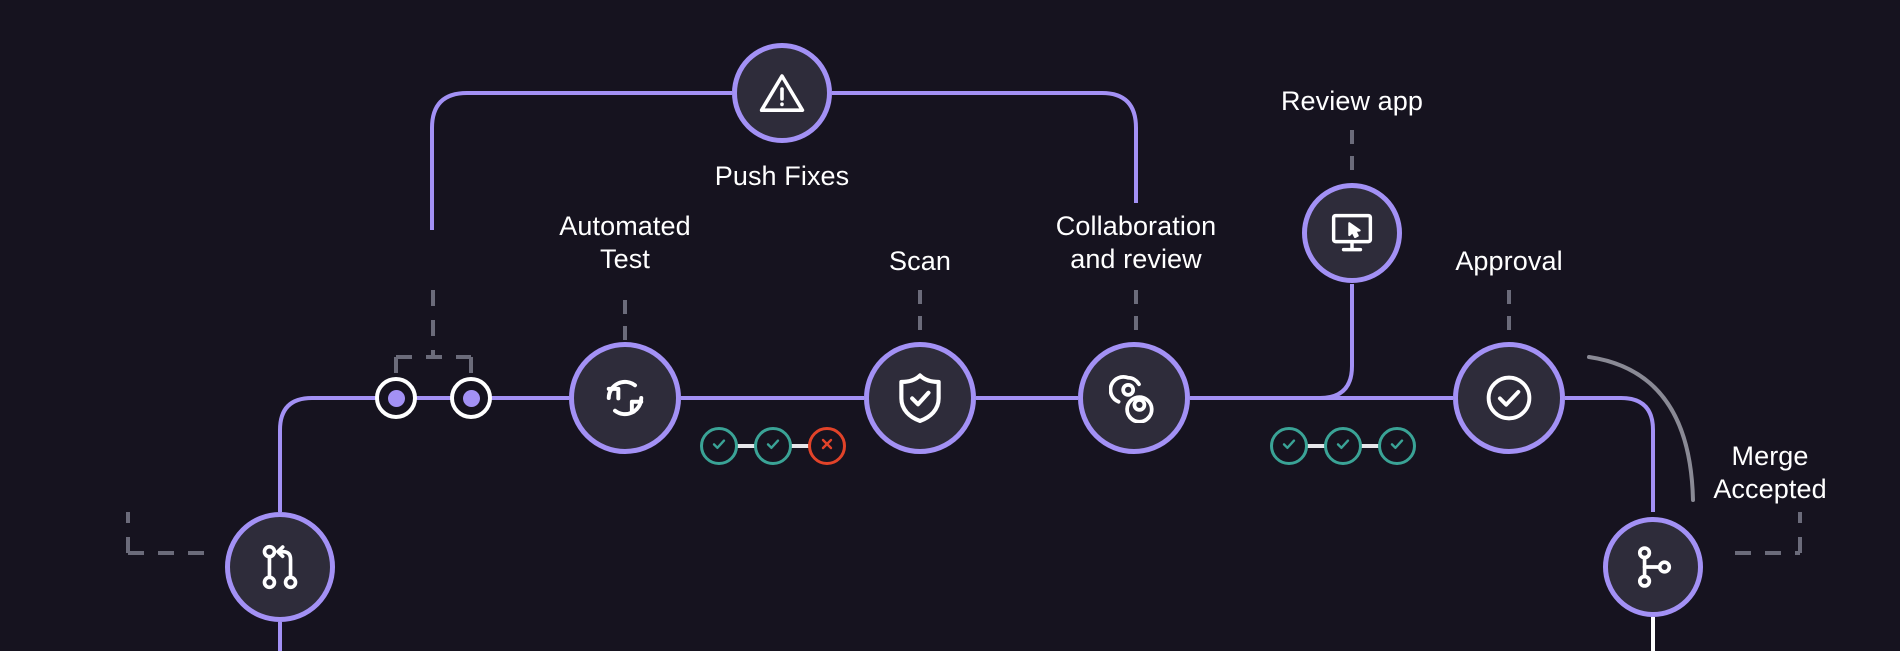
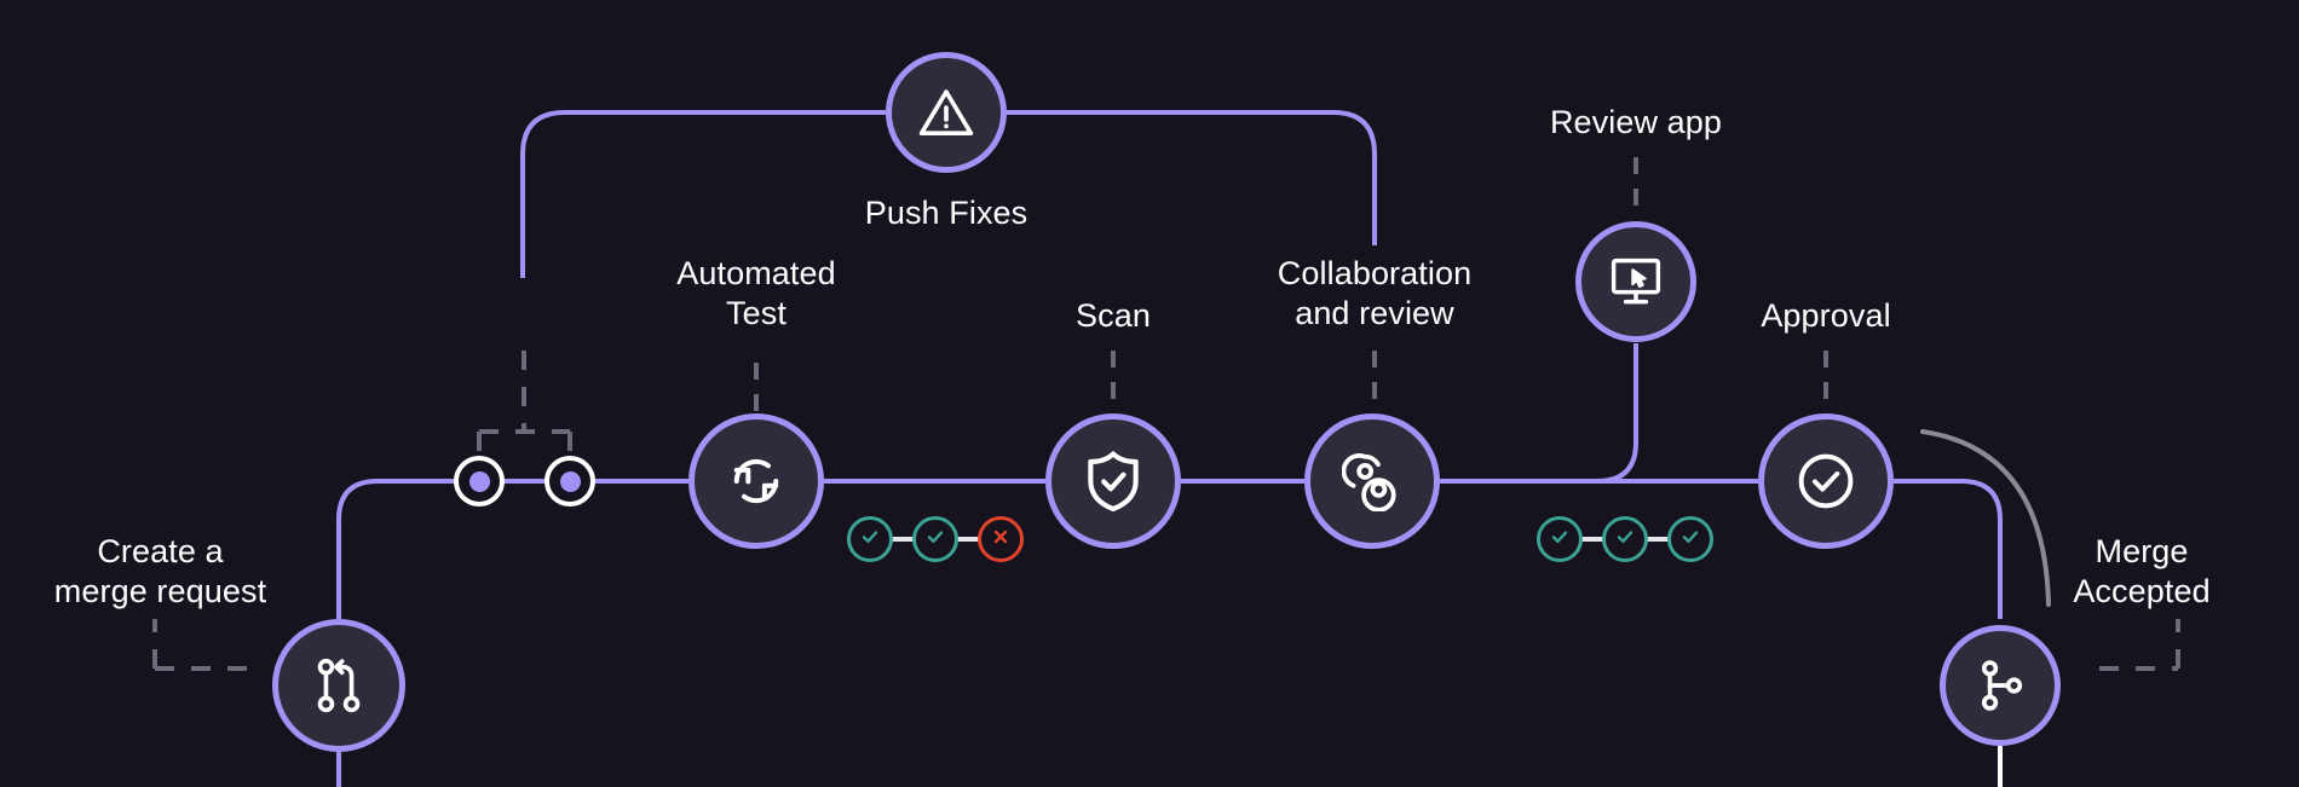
+ Create a
+ merge request
  Automated
  Test
  Push Fixes
  Scan
  Collaboration
  and review
  Review app
  Approval
  Merge
  Accepted
